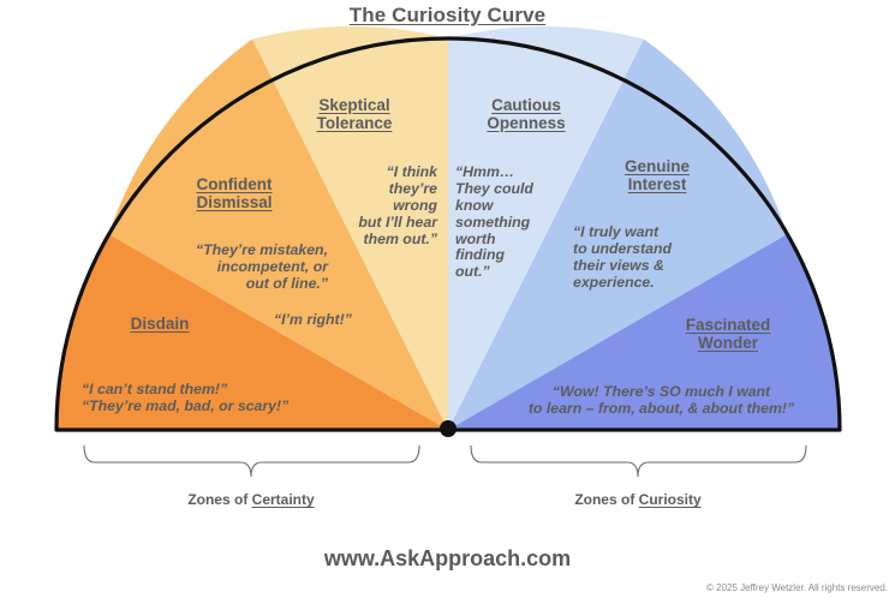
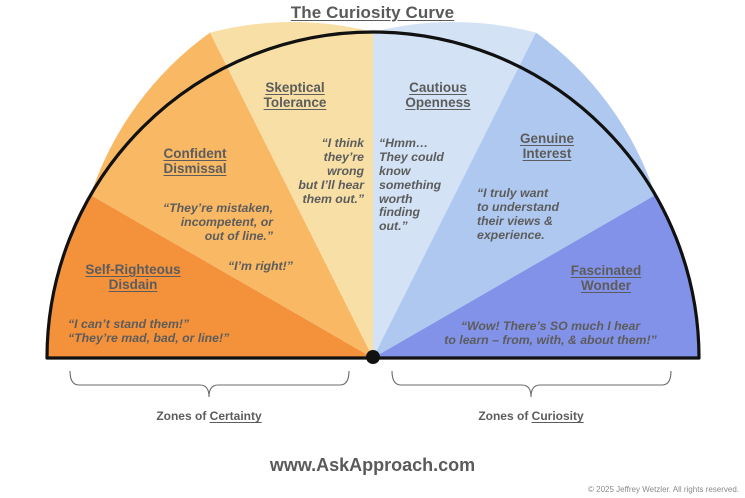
  The Curiosity Curve
+ Self-Righteous
  Disdain
  “I can’t stand them!”
- “They’re mad, bad, or scary!”
+ “They’re mad, bad, or line!”
  Confident
  Dismissal
  “They’re mistaken,
  incompetent, or
  out of line.”
  “I’m right!”
  Skeptical
  Tolerance
  “I think
  they’re
  wrong
  but I’ll hear
  them out.”
  Cautious
  Openness
  “Hmm…
  They could
  know
  something
  worth
  finding
  out.”
  Genuine
  Interest
  “I truly want
  to understand
  their views &
  experience.
  Fascinated
  Wonder
- “Wow! There’s SO much I want
+ “Wow! There’s SO much I hear
- to learn – from, about, & about them!”
+ to learn – from, with, & about them!”
  Zones of Certainty
  Zones of Curiosity
  www.AskApproach.com
  © 2025 Jeffrey Wetzler. All rights reserved.
